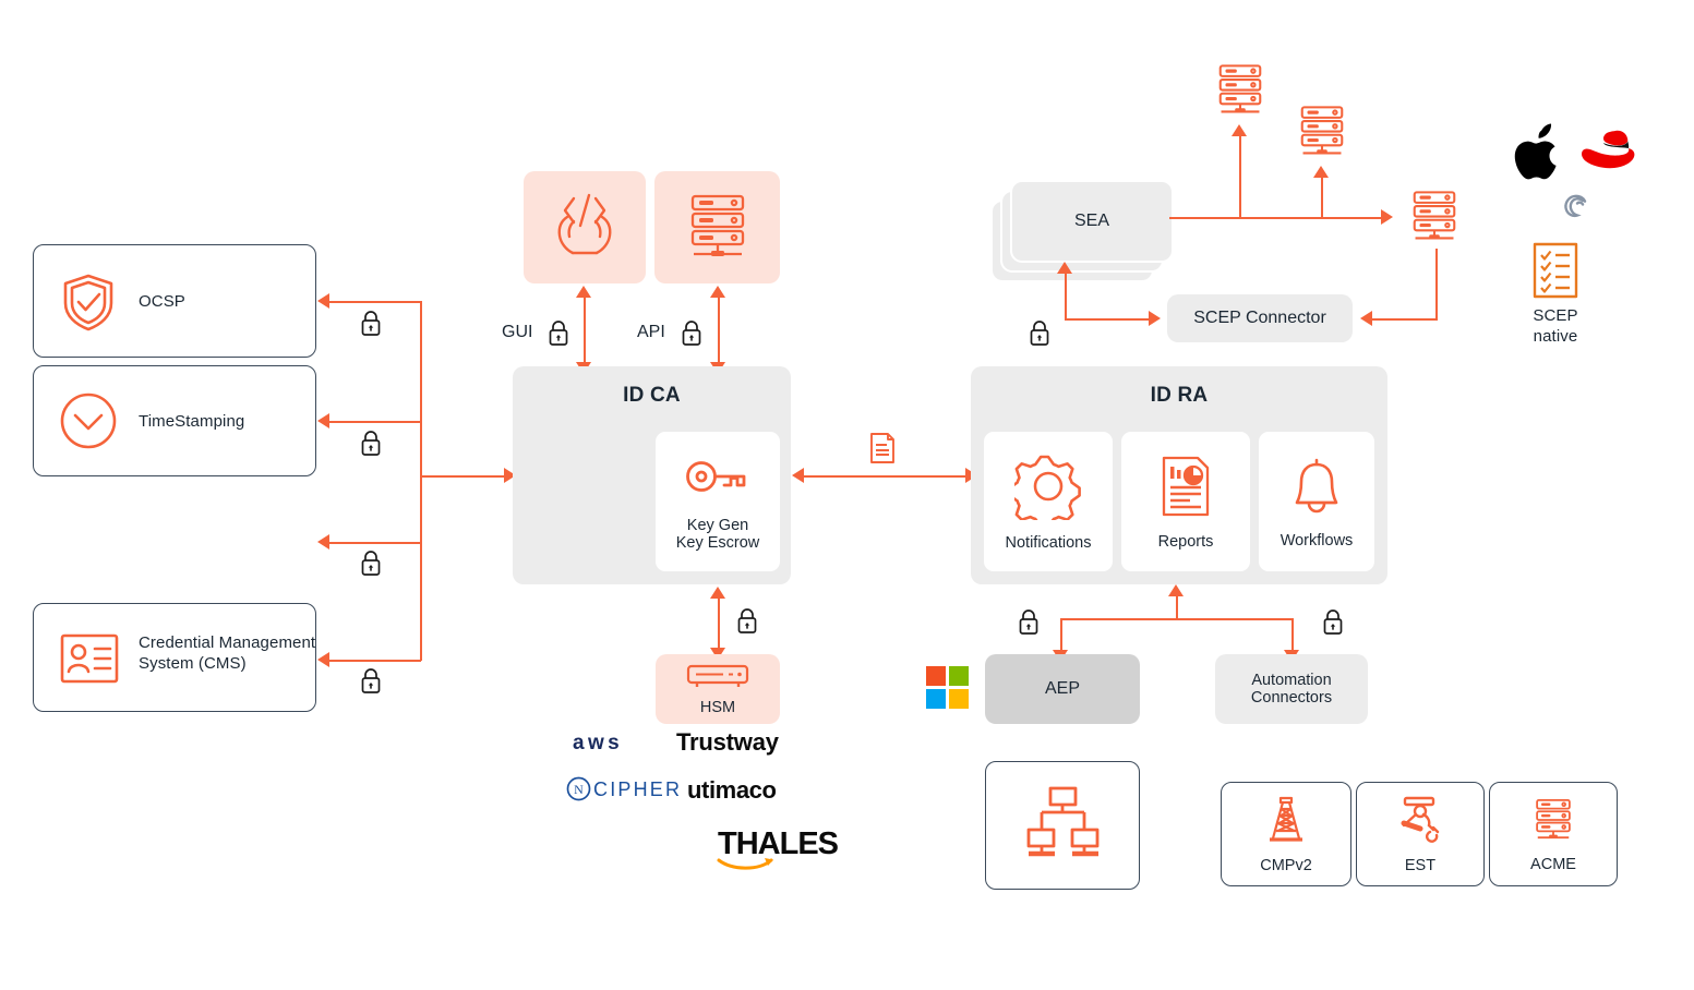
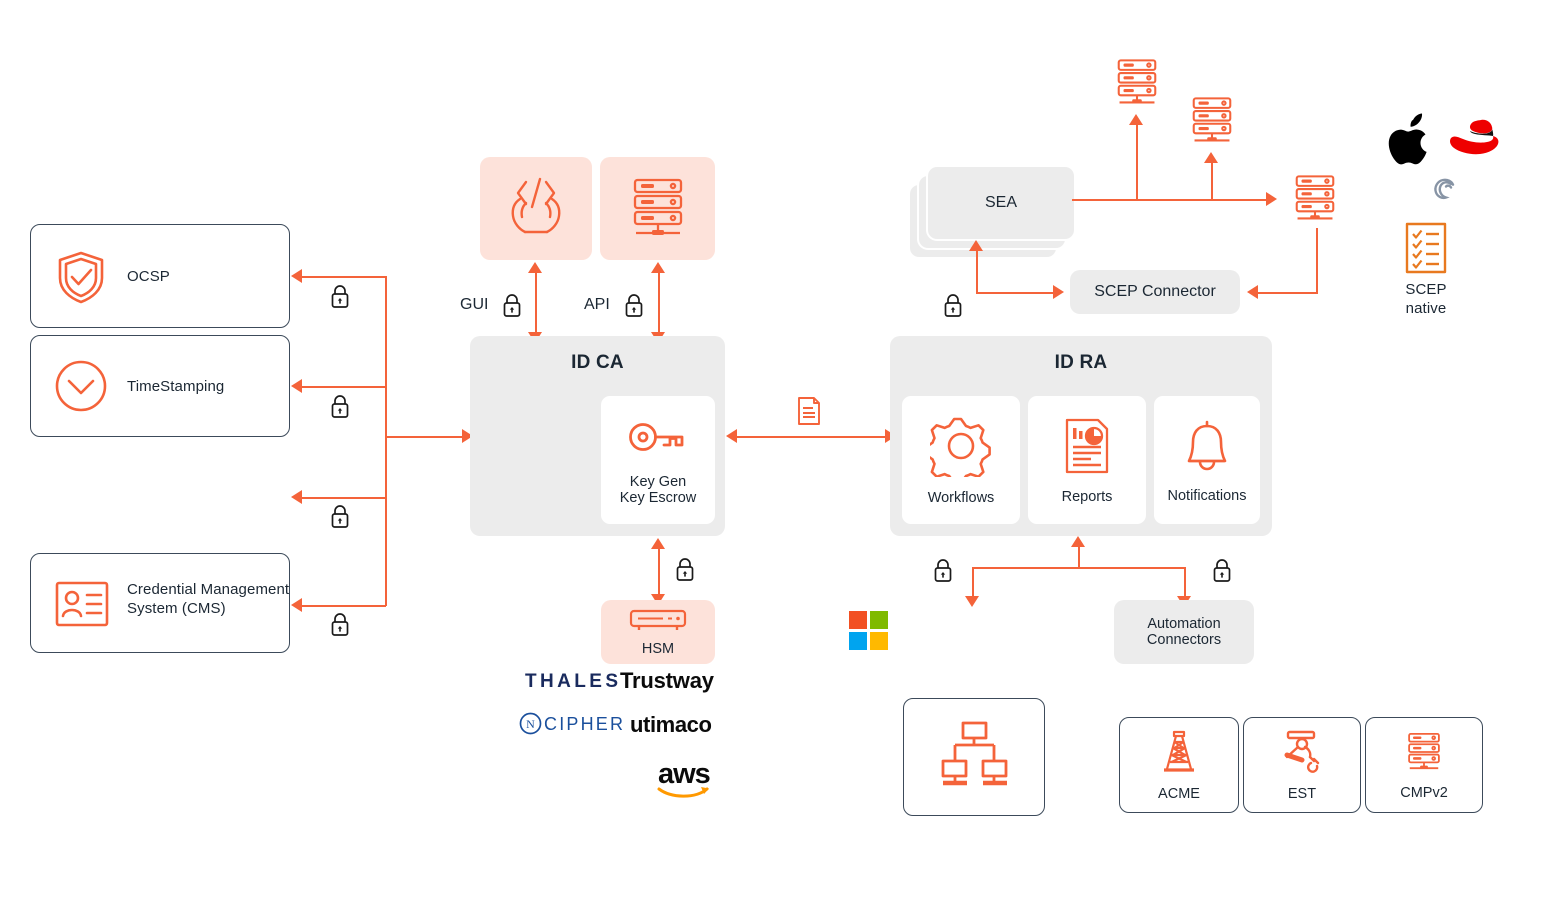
  OCSP
  TimeStamping
  Credential Management System (CMS)
  GUI
  API
  ID CA
  Key Gen
  Key Escrow
  HSM
- aws
+ THALES
  Trustway
  N
  CIPHER
  utimaco
- THALES
+ aws
  SEA
  SCEP Connector
  SCEP
  native
  ID RA
- Notifications
+ Workflows
  Reports
- Workflows
+ Notifications
- AEP
  Automation
  Connectors
- CMPv2
+ ACME
  EST
- ACME
+ CMPv2
